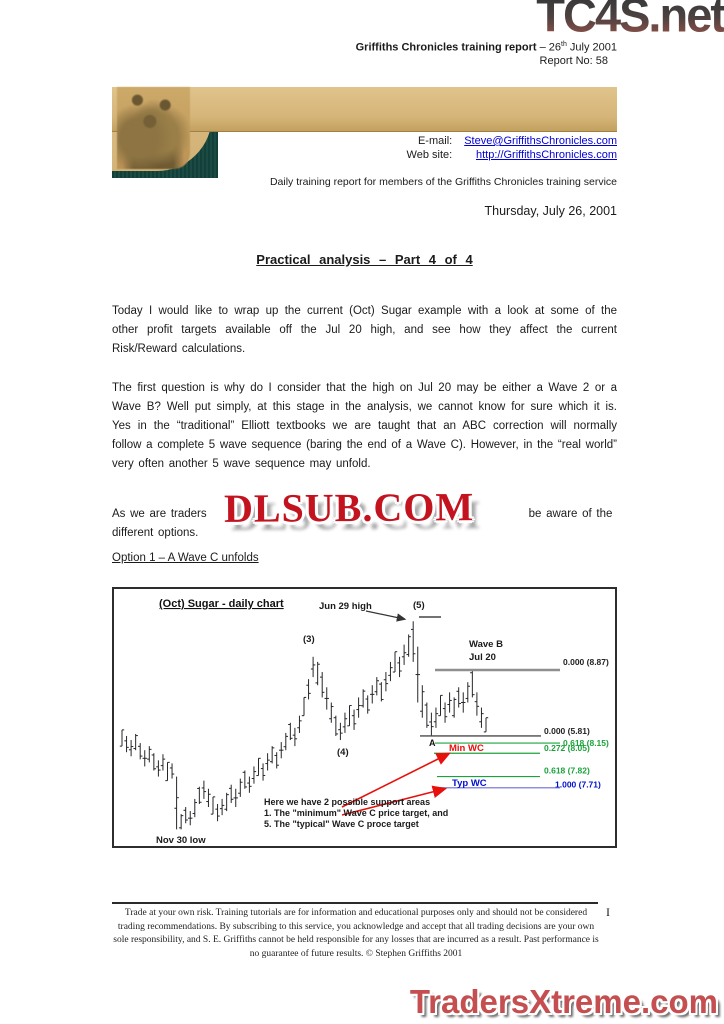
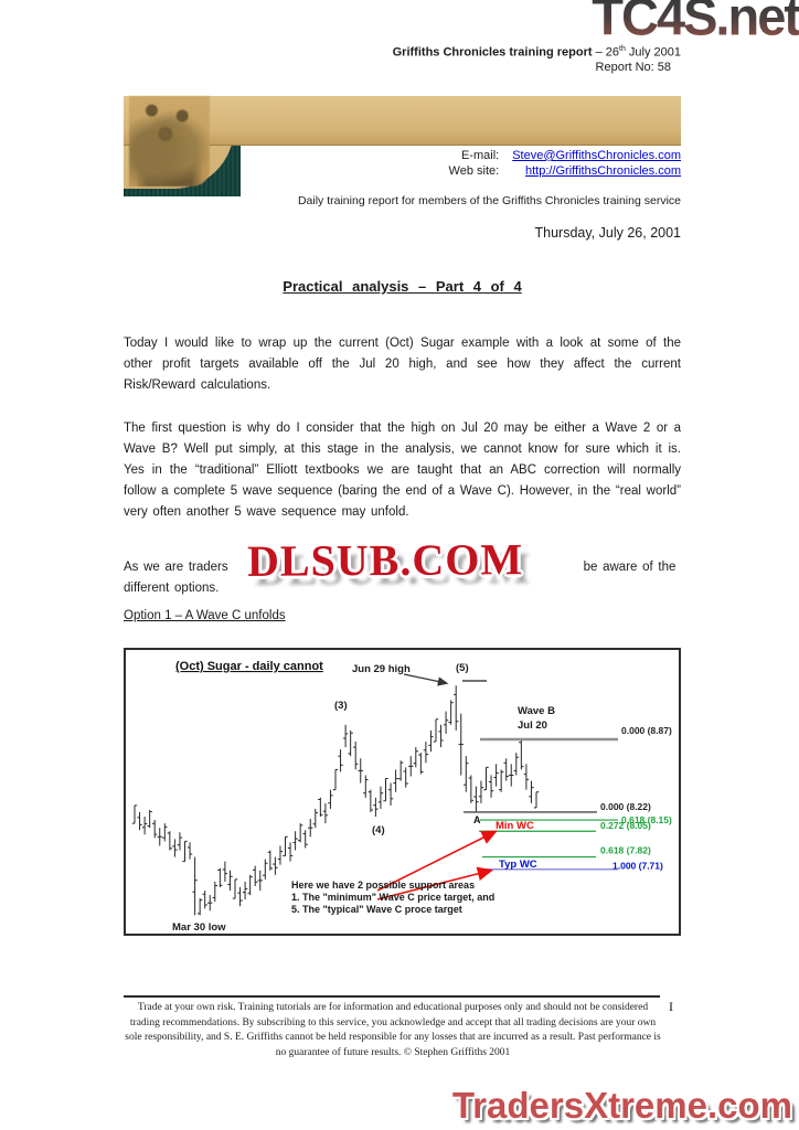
  TC4S.net
  Griffiths Chronicles training report – 26 July 2001
  Report No: 58
  E-mail:
  Steve@GriffithsChronicles.com
  Web site:
  http://GriffithsChronicles.com
  Daily training report for members of the Griffiths Chronicles training service
  Thursday, July 26, 2001
  Practical analysis – Part 4 of 4
  Today I would like to wrap up the current (Oct) Sugar example with a look at some of the other profit targets available off the Jul 20 high, and see how they affect the current Risk/Reward calculations.
  The first question is why do I consider that the high on Jul 20 may be either a Wave 2 or a Wave B? Well put simply, at this stage in the analysis, we cannot know for sure which it is. Yes in the “traditional” Elliott textbooks we are taught that an ABC correction will normally follow a complete 5 wave sequence (baring the end of a Wave C). However, in the “real world” very often another 5 wave sequence may unfold.
  As we are traders be aware of the different options.
  DLSUB.COM
  Option 1 – A Wave C unfolds
  0.000 (8.87)
- 0.000 (5.81)
+ 0.000 (8.22)
  0.618 (8.15)
  0.272 (8.05)
  0.618 (7.82)
  1.000 (7.71)
- (Oct) Sugar - daily chart
+ (Oct) Sugar - daily cannot
  Jun 29 high
  (3)
  (4)
  (5)
  Wave B
  Jul 20
  A
  Min WC
  Typ WC
- Nov 30 low
+ Mar 30 low
  Here we have 2 possible support areas
  1. The "minimum" Wave C price target, and
  5. The "typical" Wave C proce target
  Trade at your own risk. Training tutorials are for information and educational purposes only and should not be considered trading recommendations. By subscribing to this service, you acknowledge and accept that all trading decisions are your own sole responsibility, and S. E. Griffiths cannot be held responsible for any losses that are incurred as a result. Past performance is no guarantee of future results. © Stephen Griffiths 2001
  I
  TradersXtreme.com
